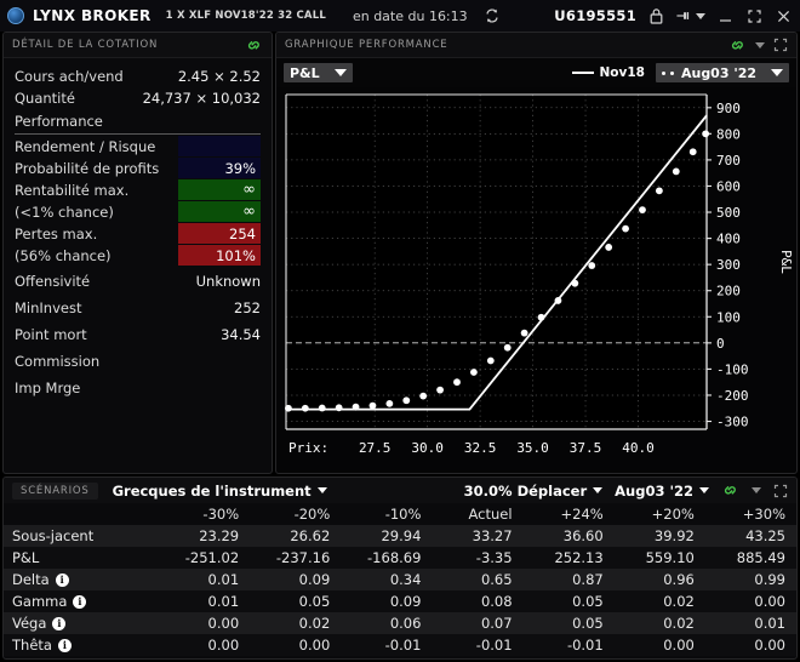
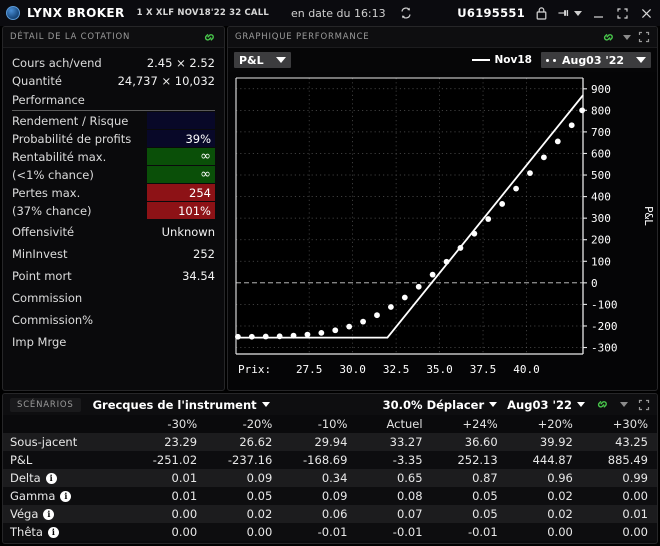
  LYNX BROKER
  1 X XLF NOV18'22 32 CALL
  en date du 16:13
  U6195551
  DÉTAIL DE LA COTATION
  Cours ach/vend
  2.45 × 2.52
  Quantité
  24,737 × 10,032
  Performance
  Rendement / Risque
  Probabilité de profits
  39%
  Rentabilité max.
  ∞
  (<1% chance)
  ∞
  Pertes max.
  254
- (56% chance)
+ (37% chance)
  101%
  Offensivité
  Unknown
  MinInvest
  252
  Point mort
  34.54
  Commission
+ Commission%
  Imp Mrge
  GRAPHIQUE PERFORMANCE
  P&L
  Nov18
  Aug03 '22
  -300
  -200
  -100
  0
  100
  200
  300
  400
  500
  600
  700
  800
  900
  Prix:
  27.5
  30.0
  32.5
  35.0
  37.5
  40.0
  SCÉNARIOS
  Grecques de l'instrument
  30.0% Déplacer
  Aug03 '22
  	-30%	-20%	-10%	Actuel	+24%	+20%	+30%
  Sous-jacent	23.29	26.62	29.94	33.27	36.60	39.92	43.25
- P&L	-251.02	-237.16	-168.69	-3.35	252.13	559.10	885.49
+ P&L	-251.02	-237.16	-168.69	-3.35	252.13	444.87	885.49
  Delta i	0.01	0.09	0.34	0.65	0.87	0.96	0.99
  Gamma i	0.01	0.05	0.09	0.08	0.05	0.02	0.00
  Véga i	0.00	0.02	0.06	0.07	0.05	0.02	0.01
  Thêta i	0.00	0.00	-0.01	-0.01	-0.01	0.00	0.00
